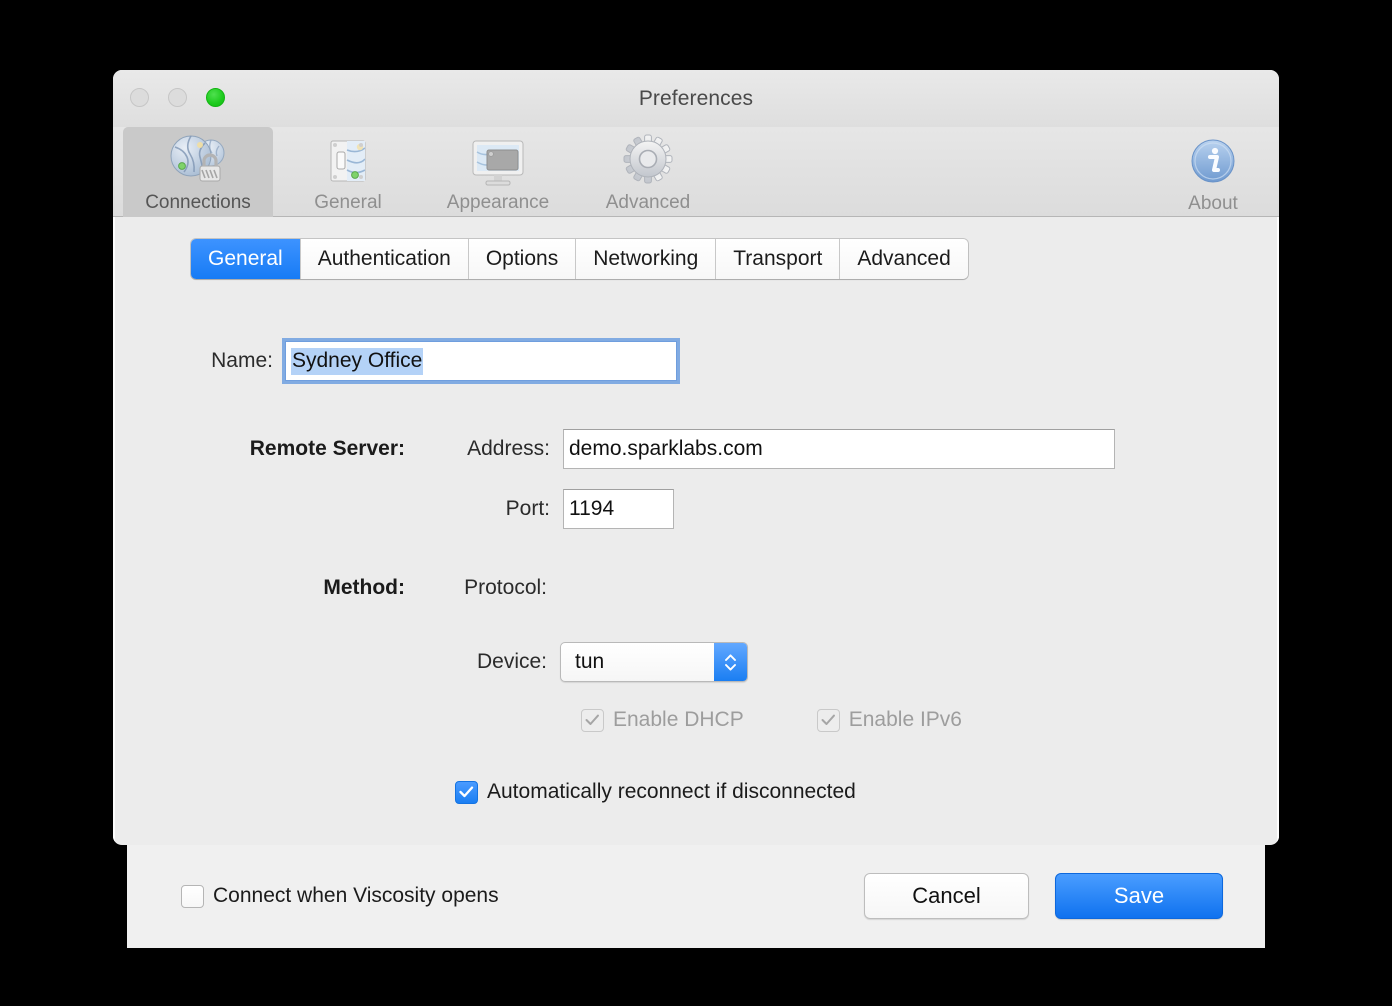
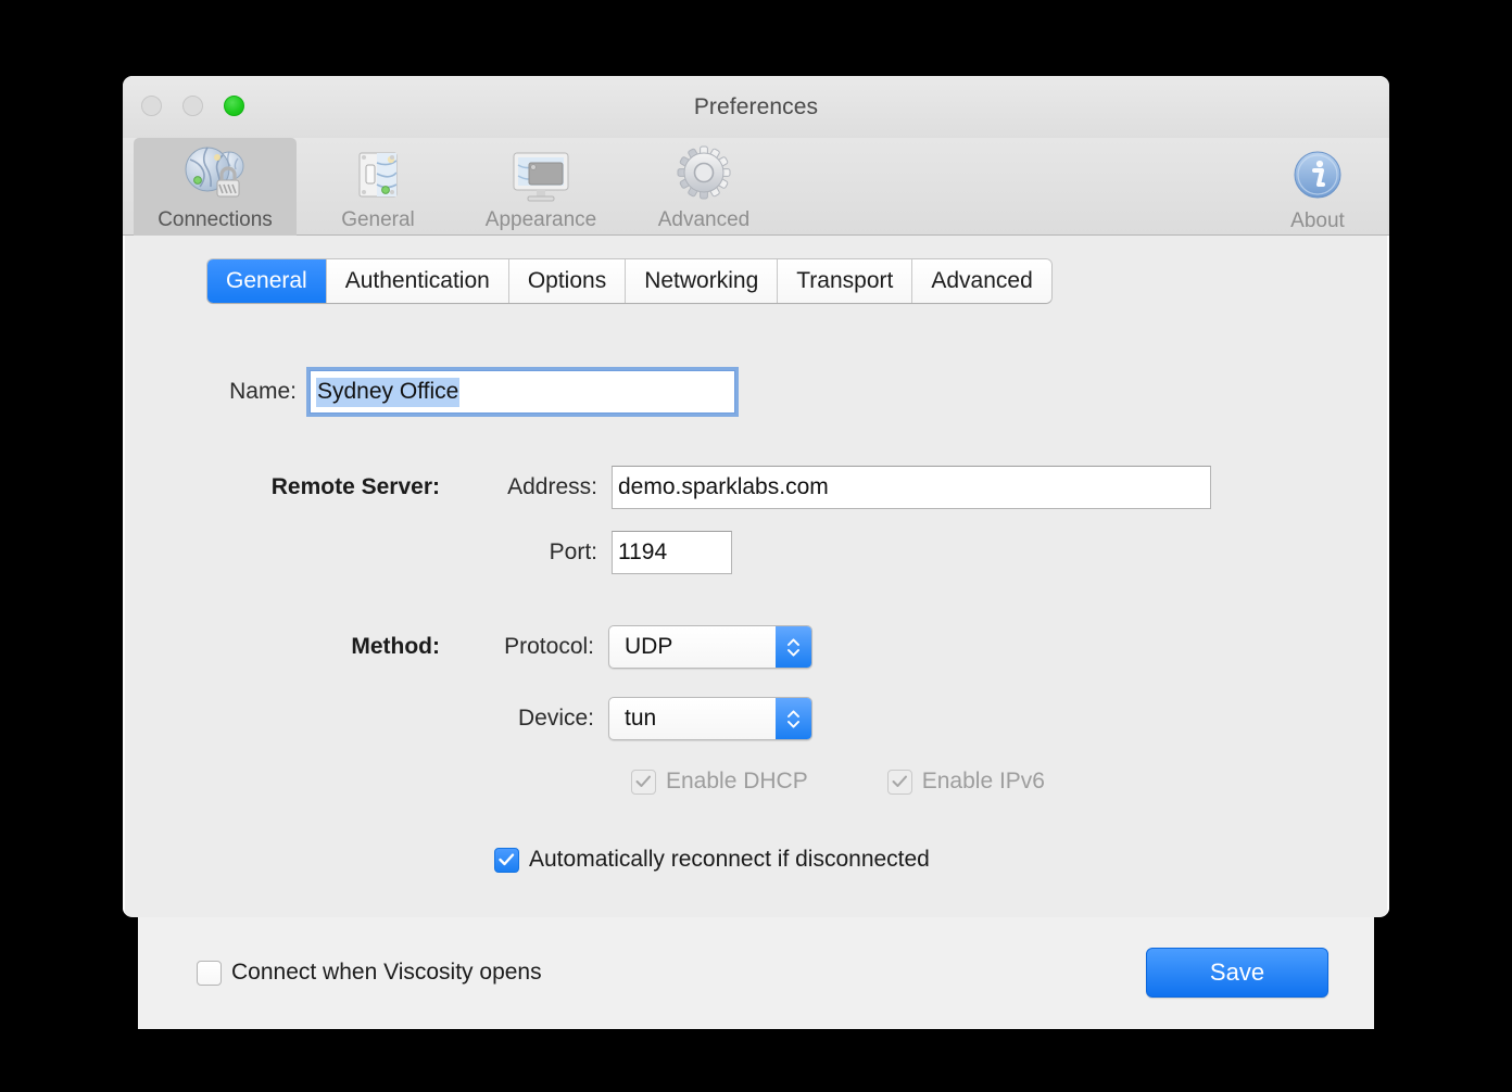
  Preferences
  Connections
  General
  Appearance
  Advanced
  About
  General
  Authentication
  Options
  Networking
  Transport
  Advanced
  Name:
  Sydney Office
  Remote Server:
  Address:
  demo.sparklabs.com
  Port:
  1194
  Method:
  Protocol:
+ UDP
  Device:
  tun
  Enable DHCP
  Enable IPv6
  Automatically reconnect if disconnected
  Connect when Viscosity opens
- Cancel
  Save
